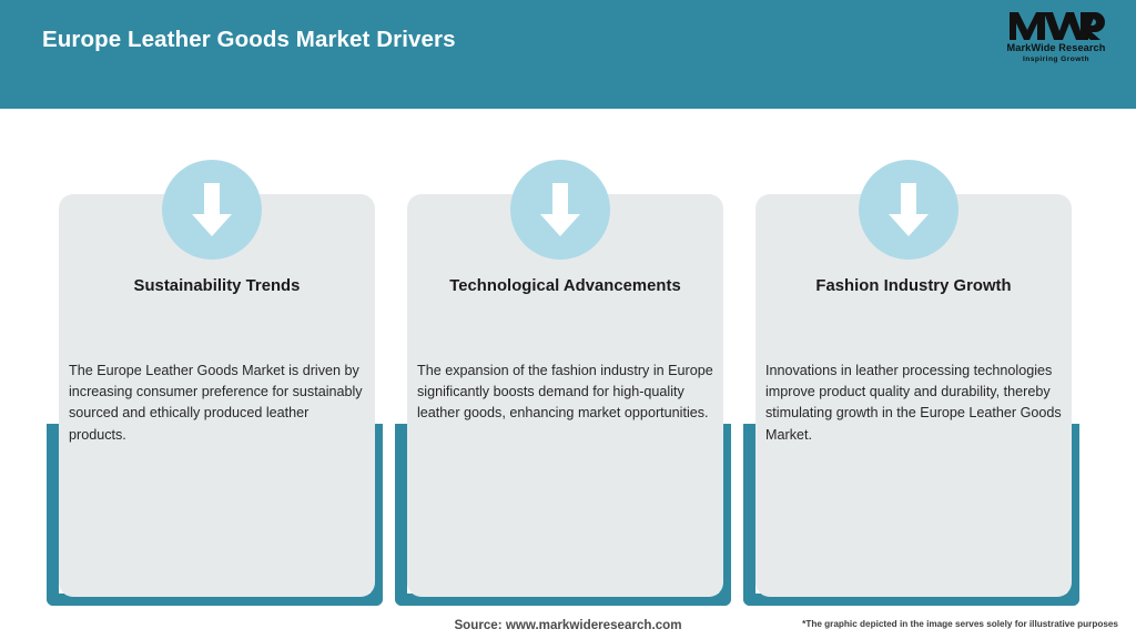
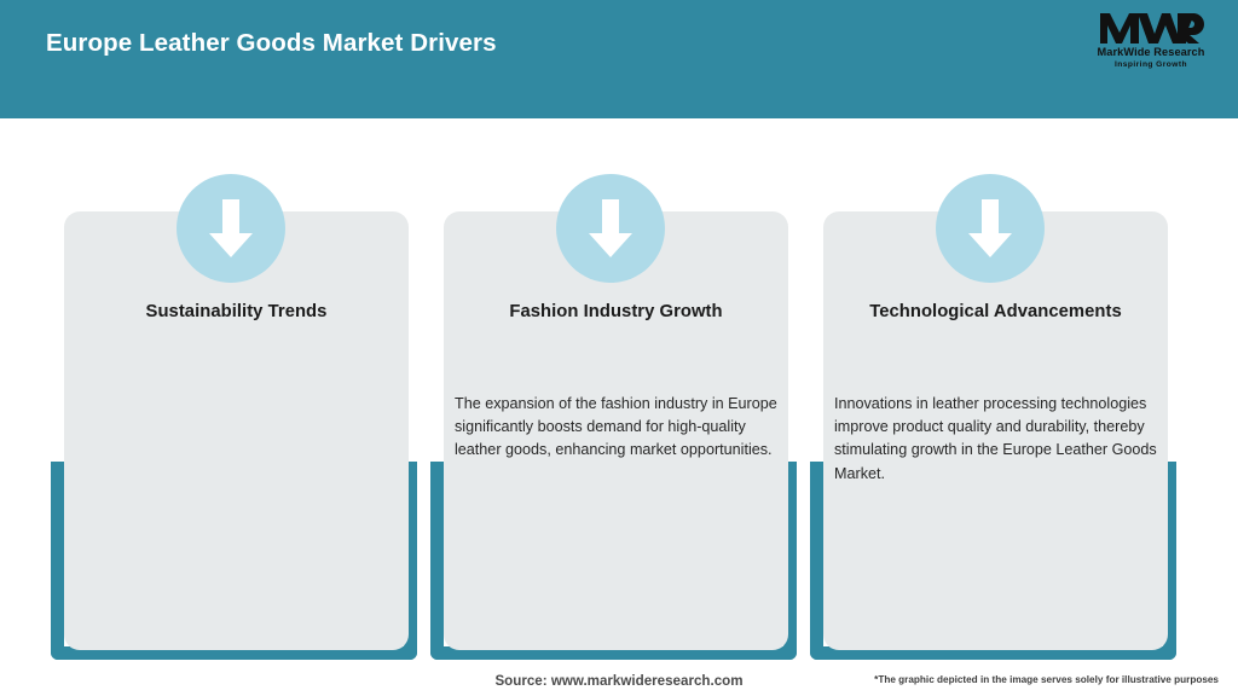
  Europe Leather Goods Market Drivers
  MarkWide Research
  Sustainability Trends
- The Europe Leather Goods Market is driven by increasing consumer preference for sustainably sourced and ethically produced leather products.
- Technological Advancements
+ Fashion Industry Growth
  The expansion of the fashion industry in Europe significantly boosts demand for high-quality leather goods, enhancing market opportunities.
- Fashion Industry Growth
+ Technological Advancements
  Innovations in leather processing technologies improve product quality and durability, thereby stimulating growth in the Europe Leather Goods Market.
  Source: www.markwideresearch.com
  *The graphic depicted in the image serves solely for illustrative purposes
